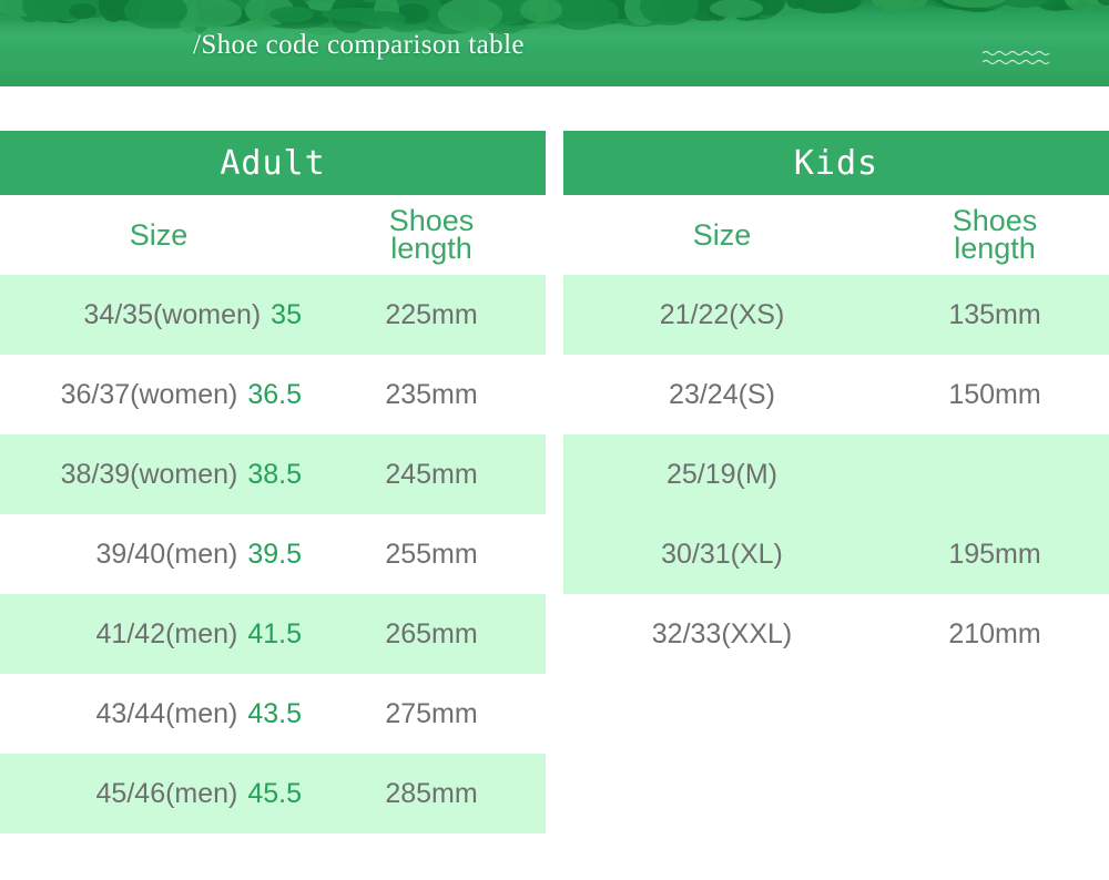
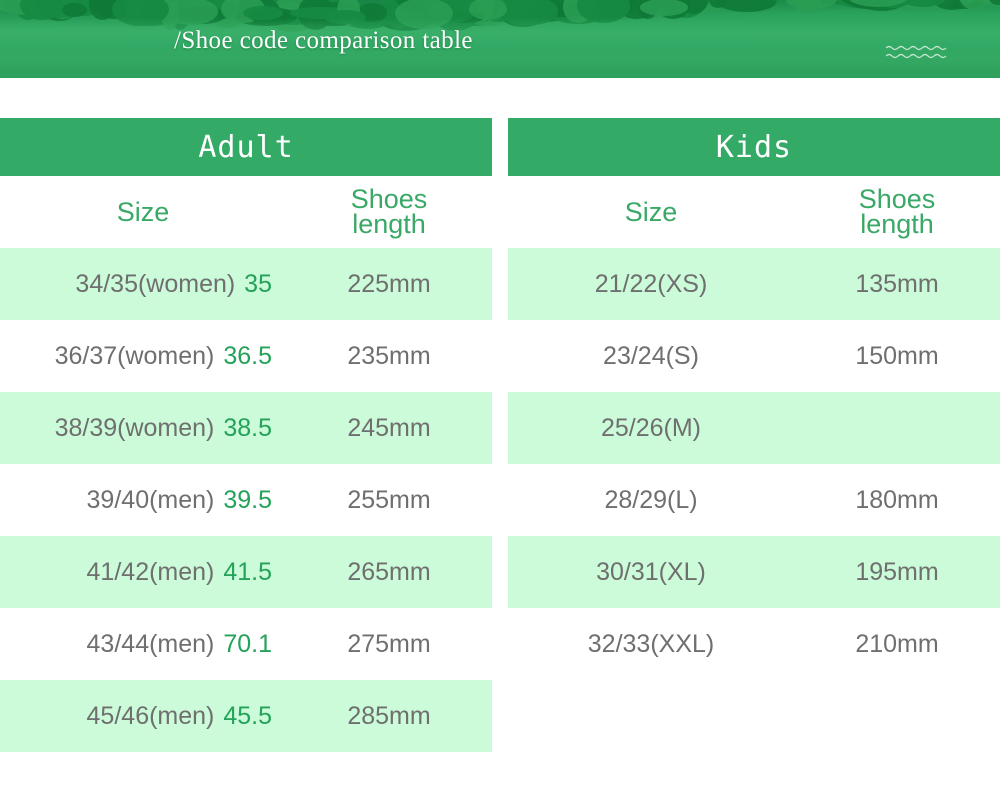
  /Shoe code comparison table
  Adult
  Size
  Shoes
  length
  34/35(women) 35
  225mm
  36/37(women) 36.5
  235mm
  38/39(women) 38.5
  245mm
  39/40(men) 39.5
  255mm
  41/42(men) 41.5
  265mm
- 43/44(men) 43.5
+ 43/44(men) 70.1
  275mm
  45/46(men) 45.5
  285mm
  Kids
  Size
  Shoes
  length
  21/22(XS)
  135mm
  23/24(S)
  150mm
- 25/19(M)
+ 25/26(M)
+ 28/29(L)
+ 180mm
  30/31(XL)
  195mm
  32/33(XXL)
  210mm
